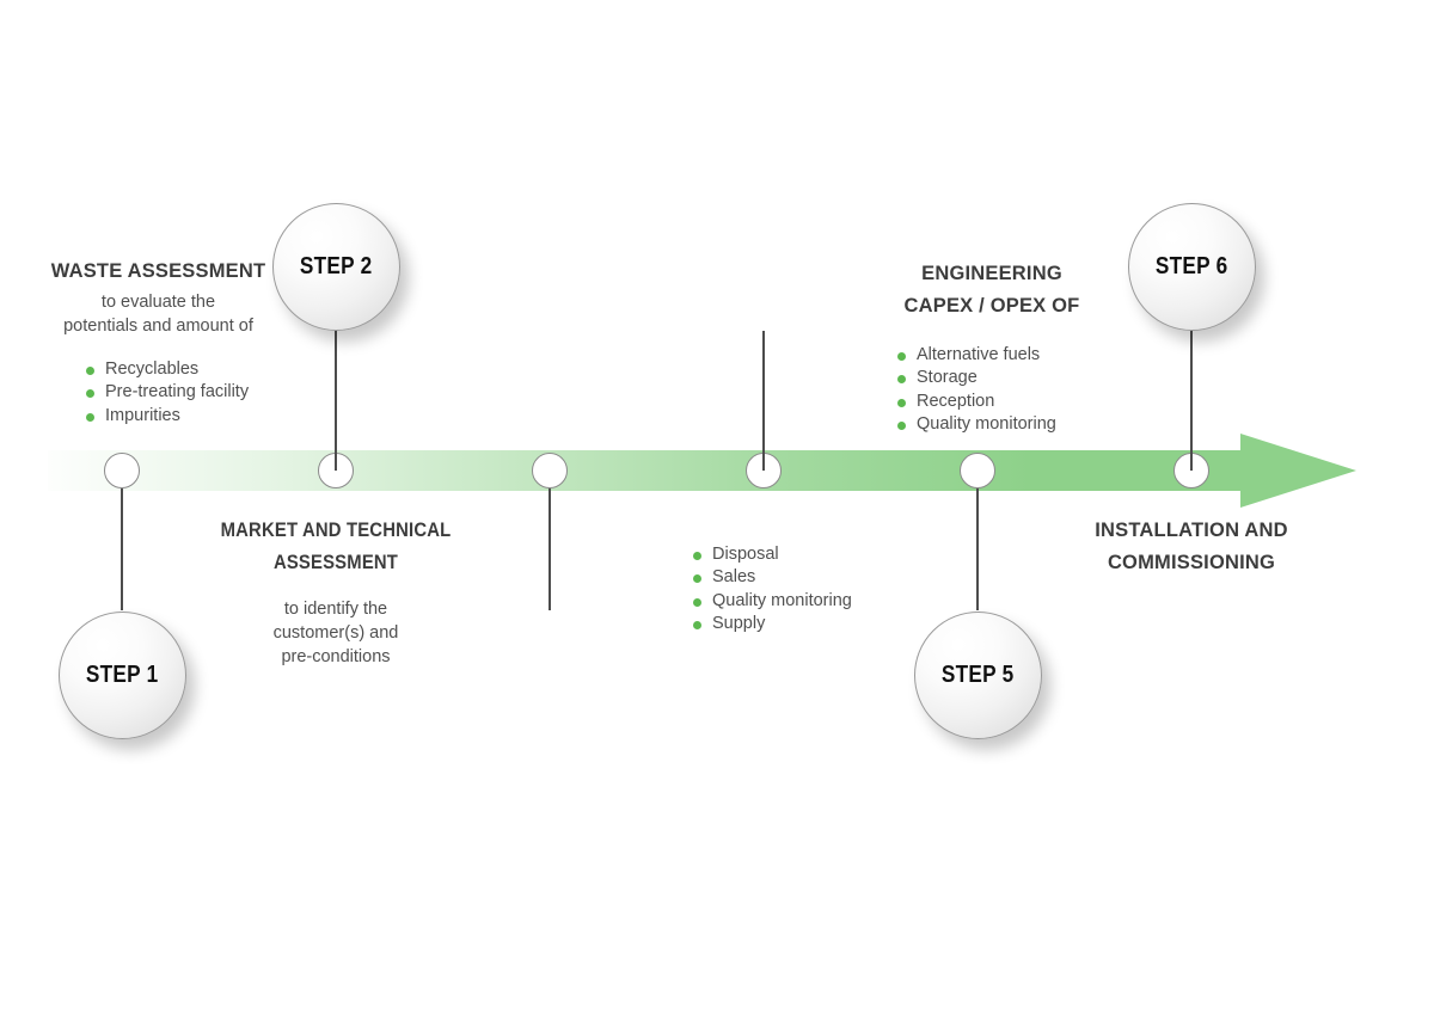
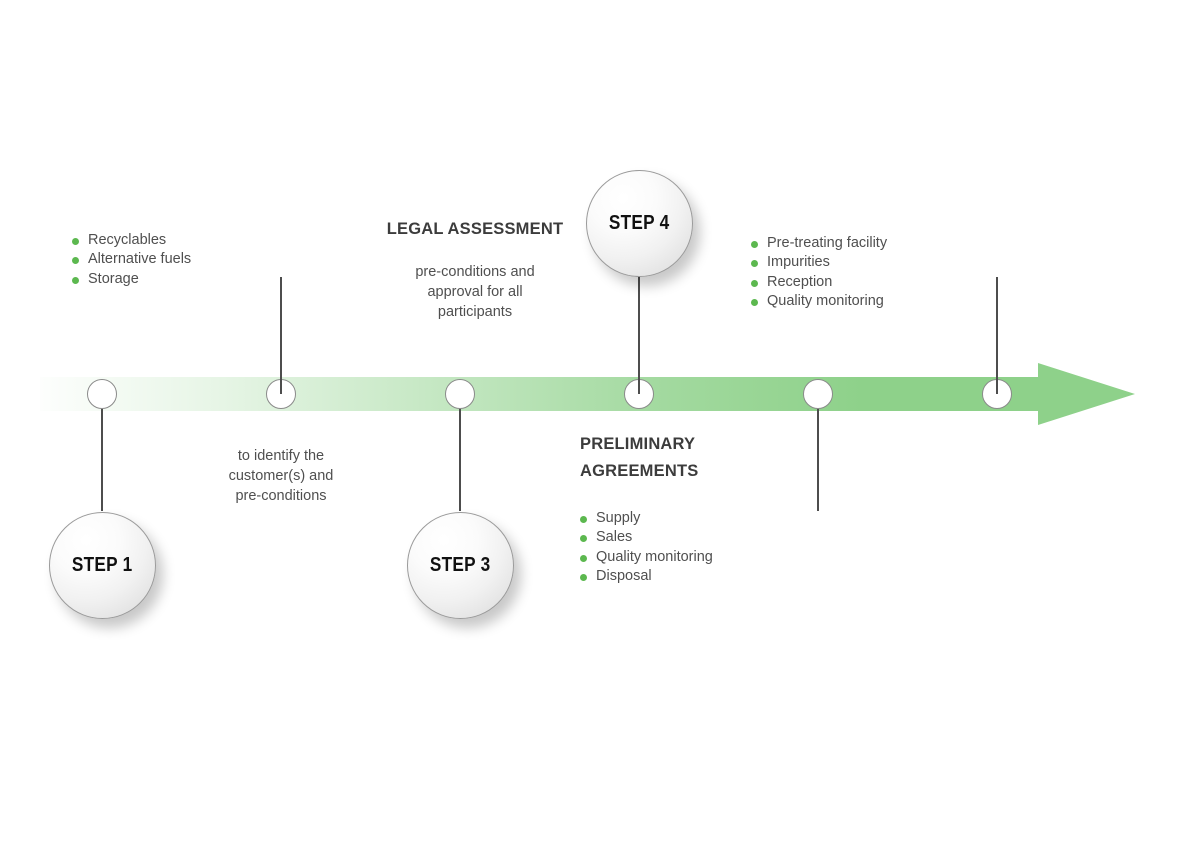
  STEP 1
- WASTE ASSESSMENT
- to evaluate the
- potentials and amount of
  Recyclables
- Pre-treating facility
+ Alternative fuels
- Impurities
+ Storage
- STEP 2
- MARKET AND TECHNICAL
- ASSESSMENT
  to identify the
  customer(s) and
  pre-conditions
+ STEP 3
+ LEGAL ASSESSMENT
+ pre-conditions and
+ approval for all
+ participants
+ STEP 4
+ PRELIMINARY
+ AGREEMENTS
- Disposal
+ Supply
  Sales
  Quality monitoring
- Supply
+ Disposal
- STEP 5
- ENGINEERING
- CAPEX / OPEX OF
- Alternative fuels
+ Pre-treating facility
- Storage
+ Impurities
  Reception
  Quality monitoring
- STEP 6
- INSTALLATION AND
- COMMISSIONING
